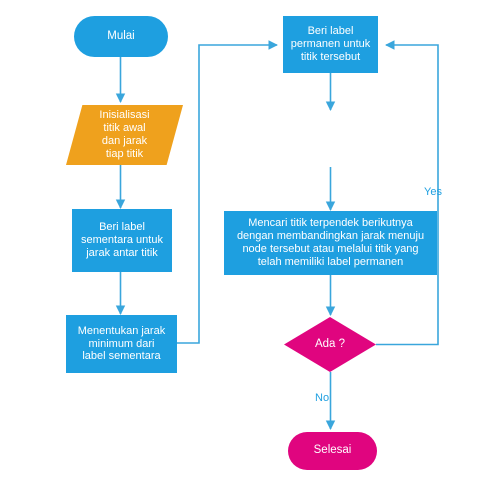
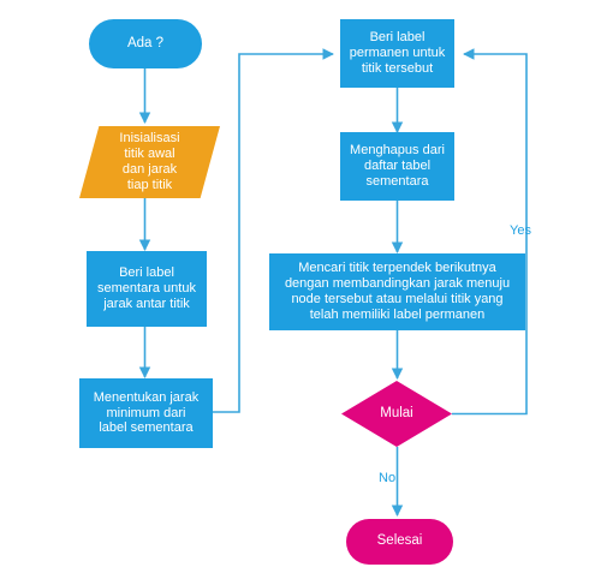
- Mulai
+ Ada ?
  Inisialisasi
  titik awal
  dan jarak
  tiap titik
  Beri label
  sementara untuk
  jarak antar titik
  Menentukan jarak
  minimum dari
  label sementara
  Beri label
  permanen untuk
  titik tersebut
+ Menghapus dari
+ daftar tabel
+ sementara
  Mencari titik terpendek berikutnya
  dengan membandingkan jarak menuju
  node tersebut atau melalui titik yang
  telah memiliki label permanen
- Ada ?
+ Mulai
  Selesai
  Yes
  No
